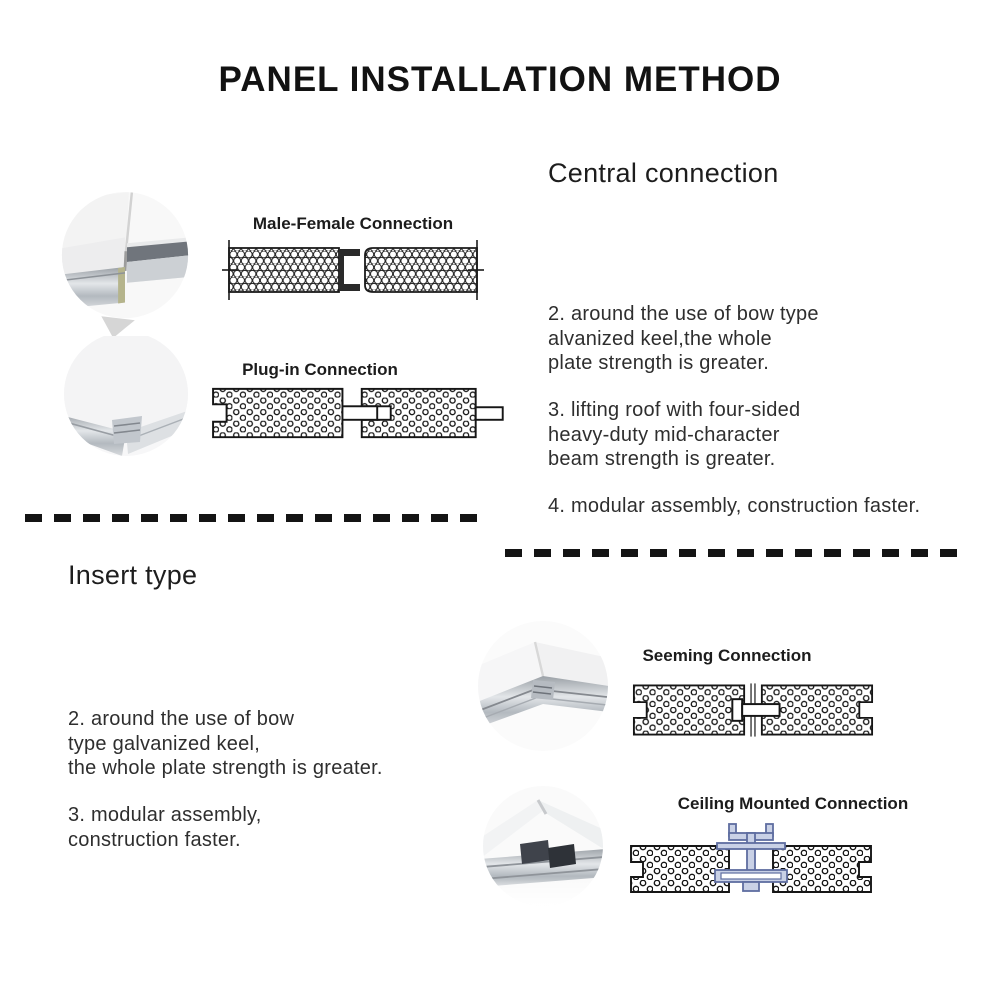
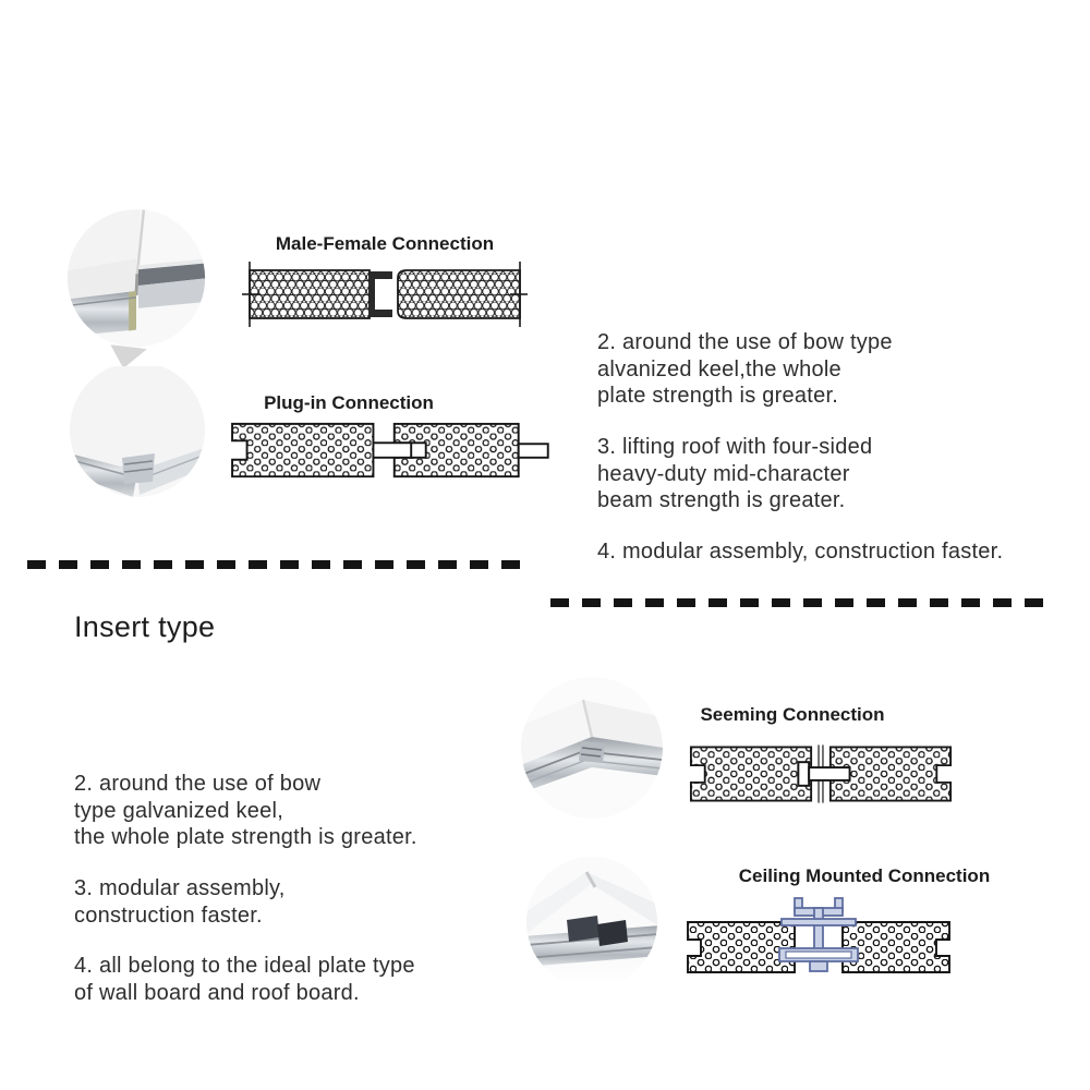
- PANEL INSTALLATION METHOD
  Male-Female Connection
  Plug-in Connection
- Central connection
  2. around the use of bow type
  alvanized keel,the whole
  plate strength is greater.
  3. lifting roof with four-sided
  heavy-duty mid-character
  beam strength is greater.
  4. modular assembly, construction faster.
  Insert type
  2. around the use of bow
  type galvanized keel,
  the whole plate strength is greater.
  3. modular assembly,
  construction faster.
+ 4. all belong to the ideal plate type
+ of wall board and roof board.
  Seeming Connection
  Ceiling Mounted Connection
